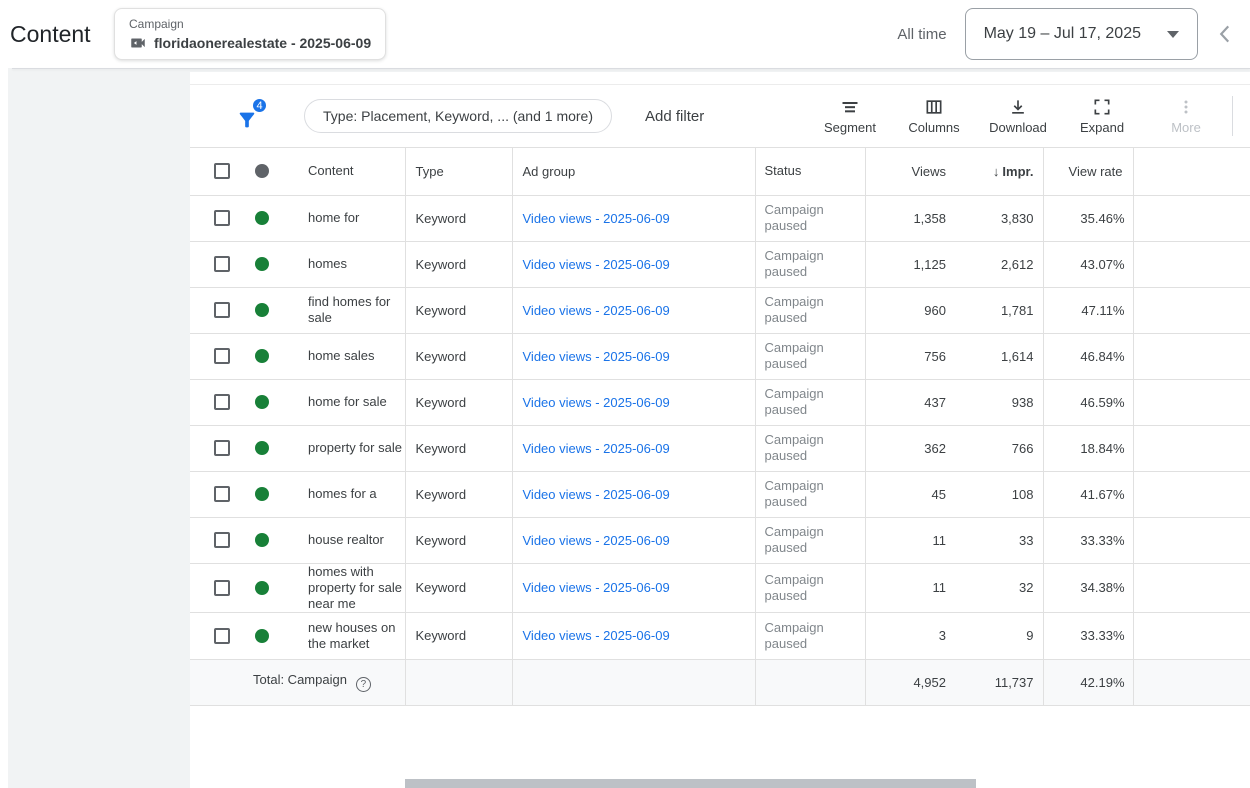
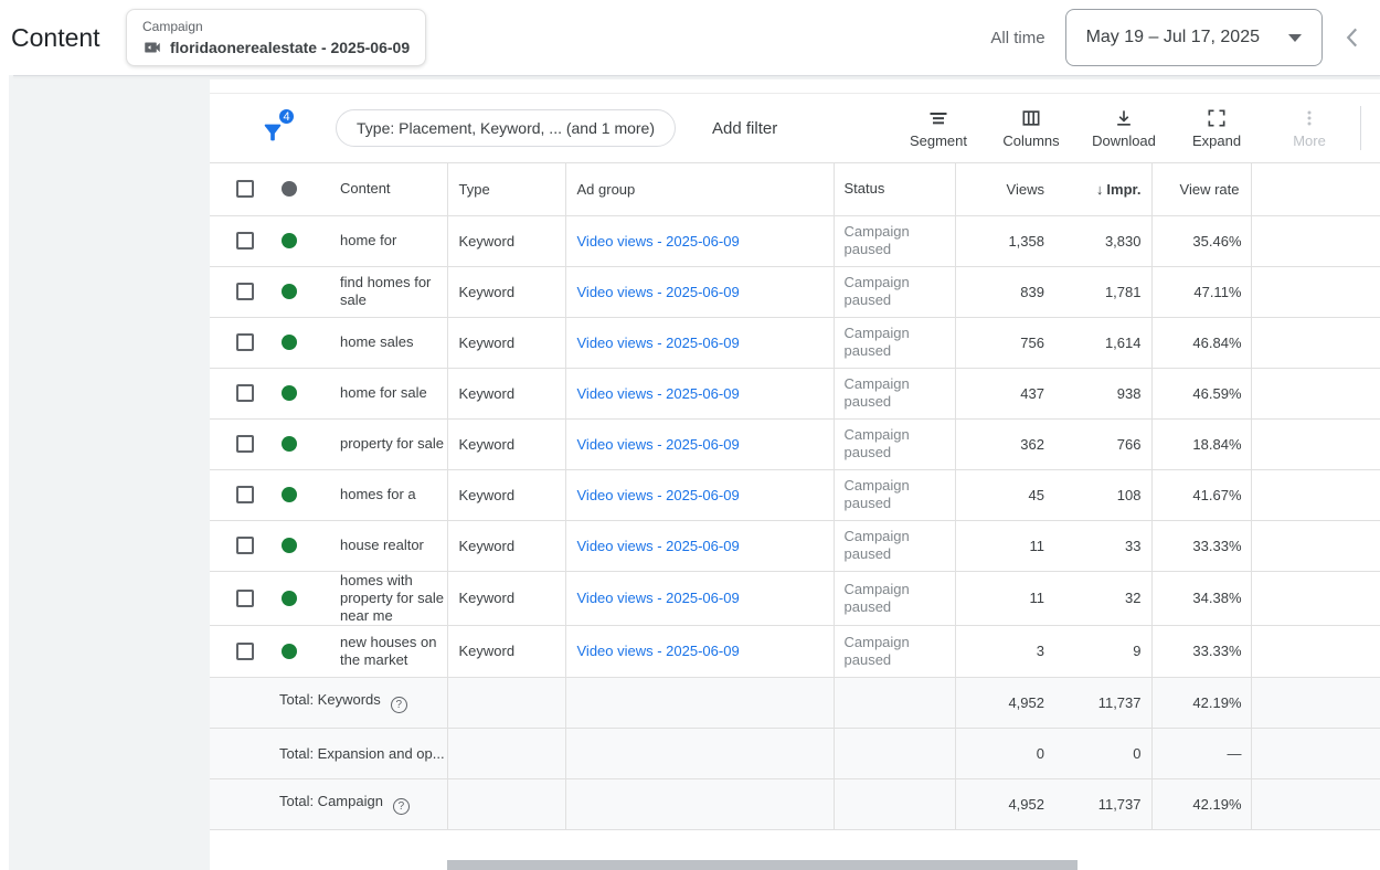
  Content
  Campaign
  floridaonerealestate - 2025-06-09
  All time
  May 19 – Jul 17, 2025
  4
  Type: Placement, Keyword, ... (and 1 more)
  Add filter
  Segment
  Columns
  Download
  Expand
  More
  		Content	Type	Ad group	Status	Views	↓ Impr.	View rate
  		home for	Keyword	Video views - 2025-06-09	Campaign paused	1,358	3,830	35.46%
- 		homes	Keyword	Video views - 2025-06-09	Campaign paused	1,125	2,612	43.07%
- 		find homes for sale	Keyword	Video views - 2025-06-09	Campaign paused	960	1,781	47.11%
+ 		find homes for sale	Keyword	Video views - 2025-06-09	Campaign paused	839	1,781	47.11%
  		home sales	Keyword	Video views - 2025-06-09	Campaign paused	756	1,614	46.84%
  		home for sale	Keyword	Video views - 2025-06-09	Campaign paused	437	938	46.59%
  		property for sale	Keyword	Video views - 2025-06-09	Campaign paused	362	766	18.84%
  		homes for a	Keyword	Video views - 2025-06-09	Campaign paused	45	108	41.67%
  		house realtor	Keyword	Video views - 2025-06-09	Campaign paused	11	33	33.33%
  		homes with property for sale near me	Keyword	Video views - 2025-06-09	Campaign paused	11	32	34.38%
  		new houses on the market	Keyword	Video views - 2025-06-09	Campaign paused	3	9	33.33%
+ Total: Keywords ?				4,952	11,737	42.19%
+ Total: Expansion and op...				0	0	—
  Total: Campaign ?				4,952	11,737	42.19%
